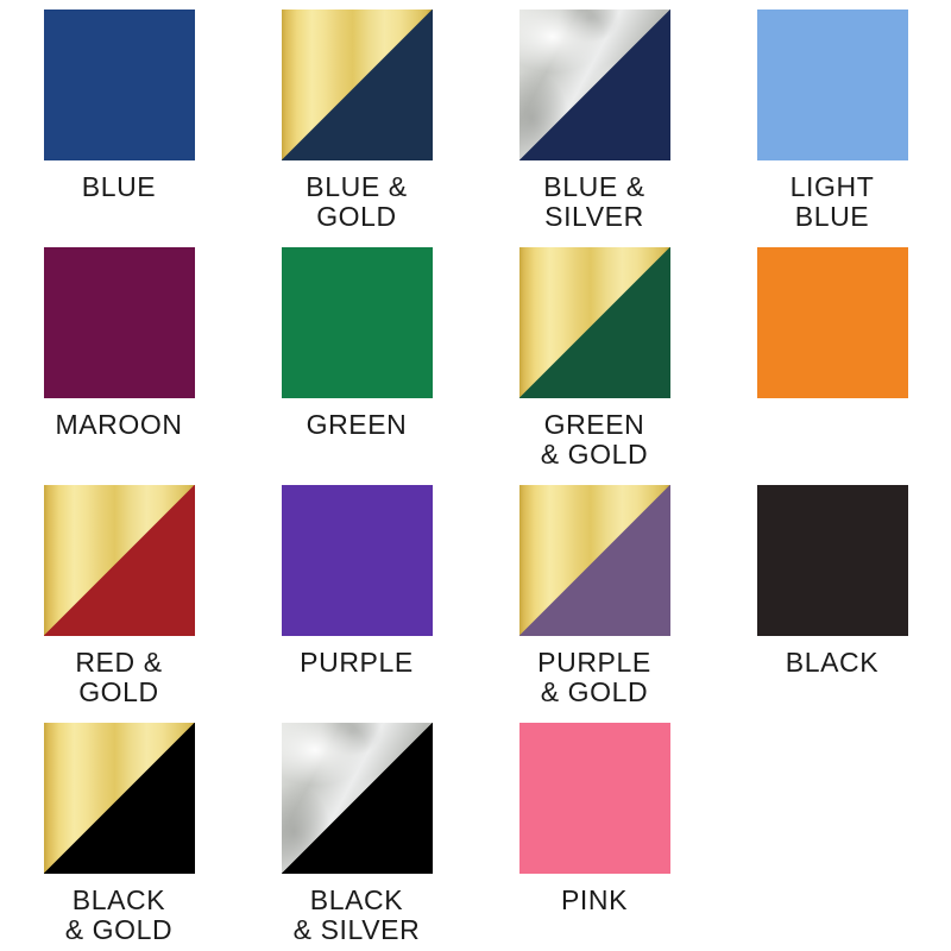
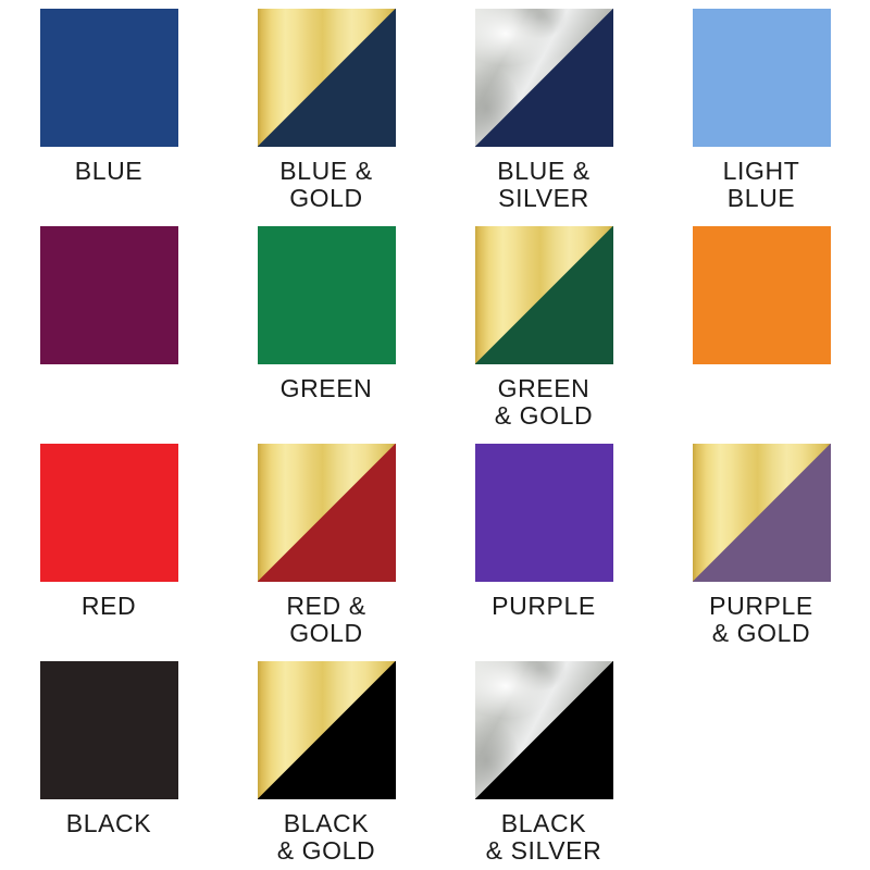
  BLUE
  BLUE &
  GOLD
  BLUE &
  SILVER
  LIGHT
  BLUE
- MAROON
  GREEN
  GREEN
  & GOLD
+ RED
  RED &
  GOLD
  PURPLE
  PURPLE
  & GOLD
  BLACK
  BLACK
  & GOLD
  BLACK
  & SILVER
- PINK
